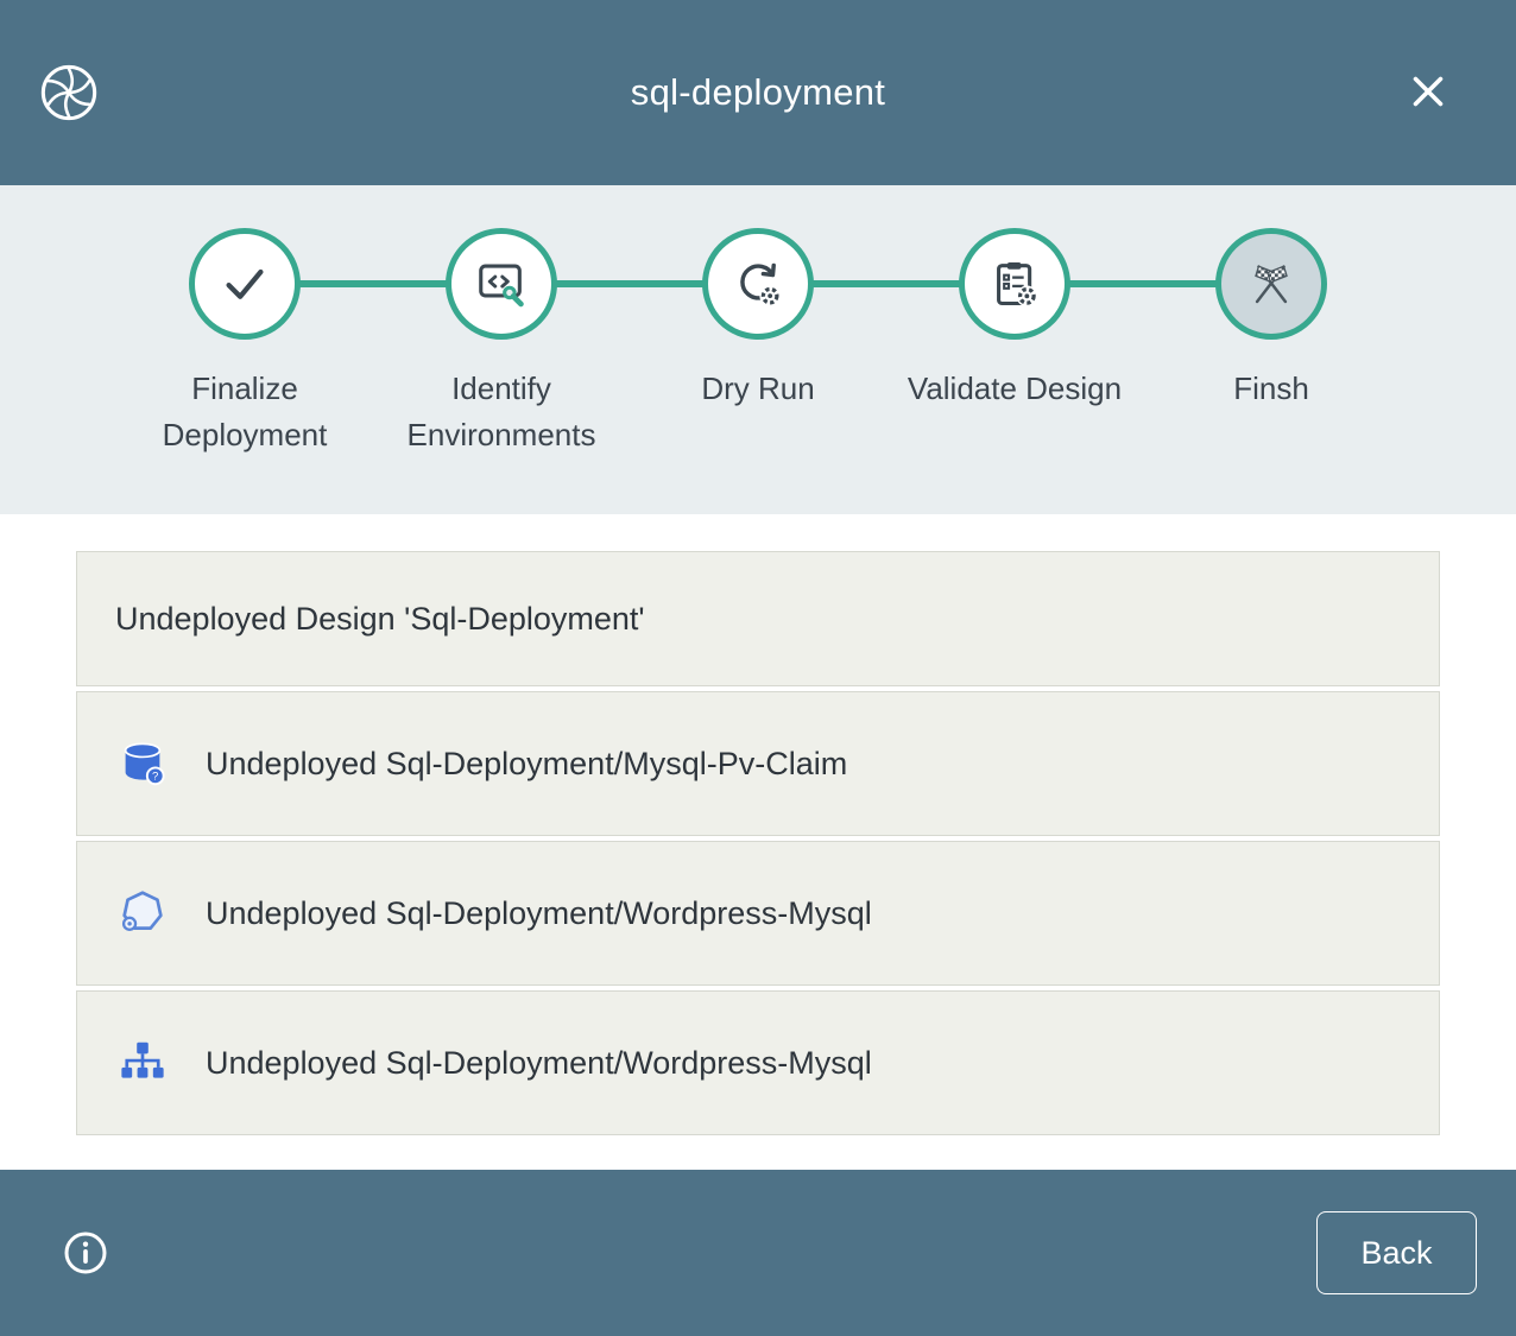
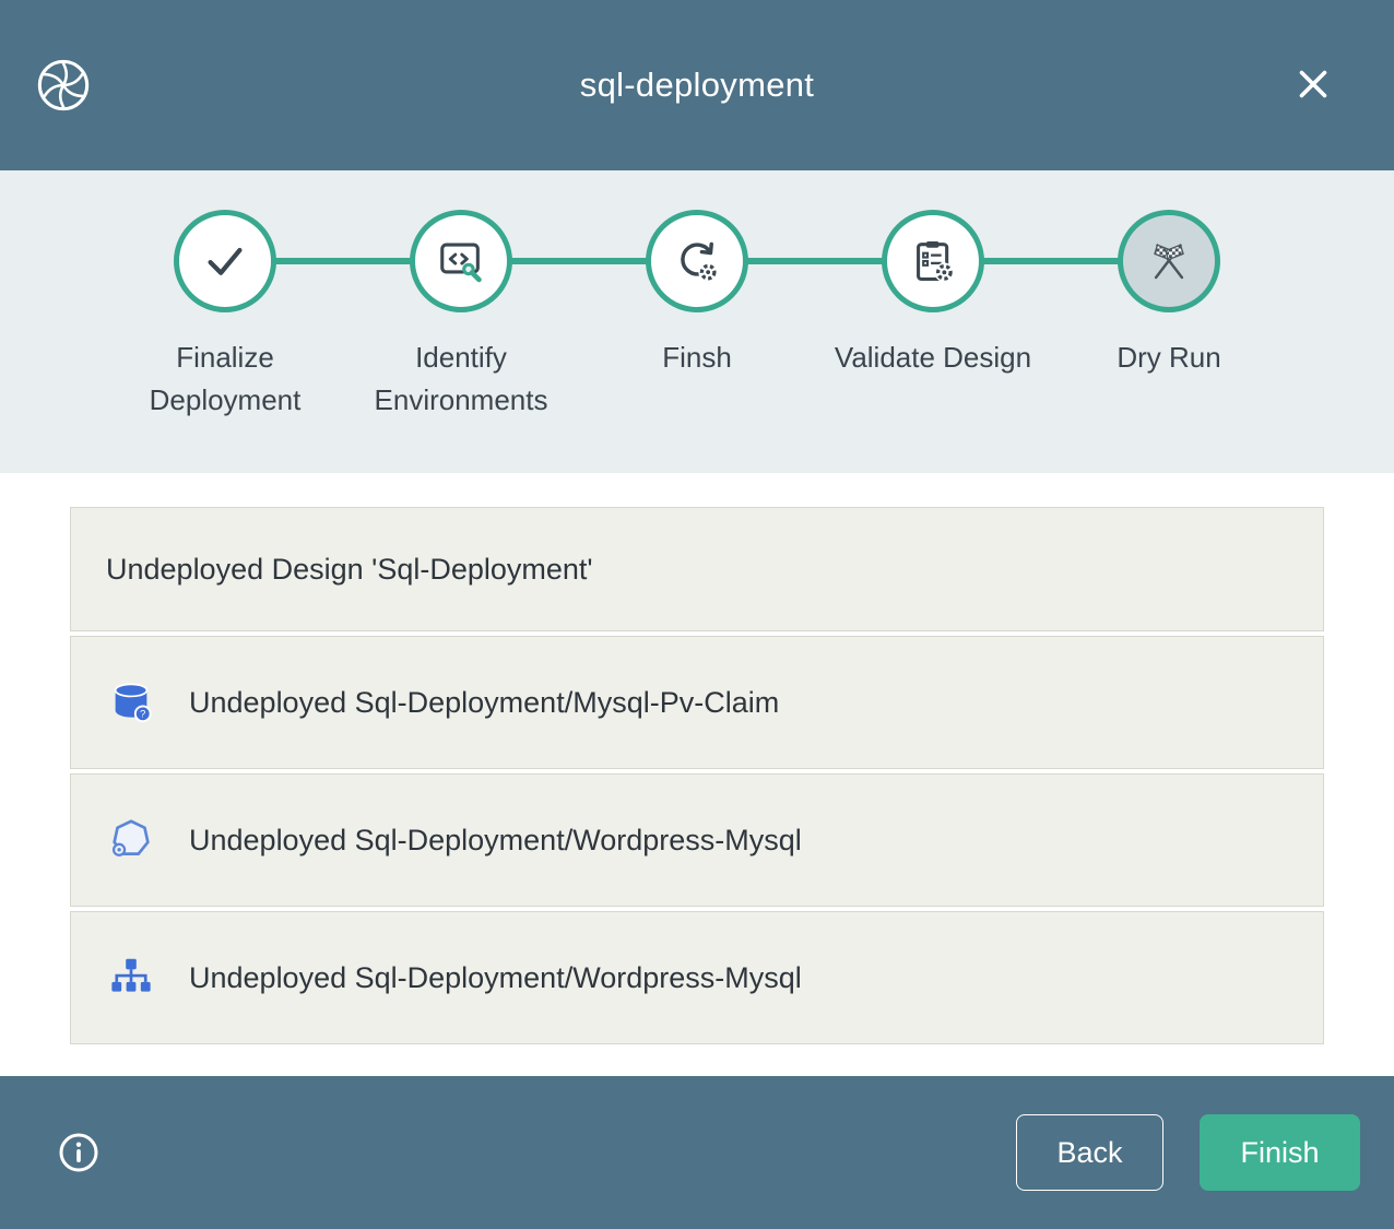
  sql-deployment
  Finalize Deployment
  Identify Environments
- Dry Run
+ Finsh
  Validate Design
- Finsh
+ Dry Run
  Undeployed Design 'Sql-Deployment'
  ?
  Undeployed Sql-Deployment/Mysql-Pv-Claim
  Undeployed Sql-Deployment/Wordpress-Mysql
  Undeployed Sql-Deployment/Wordpress-Mysql
  Back
+ Finish
